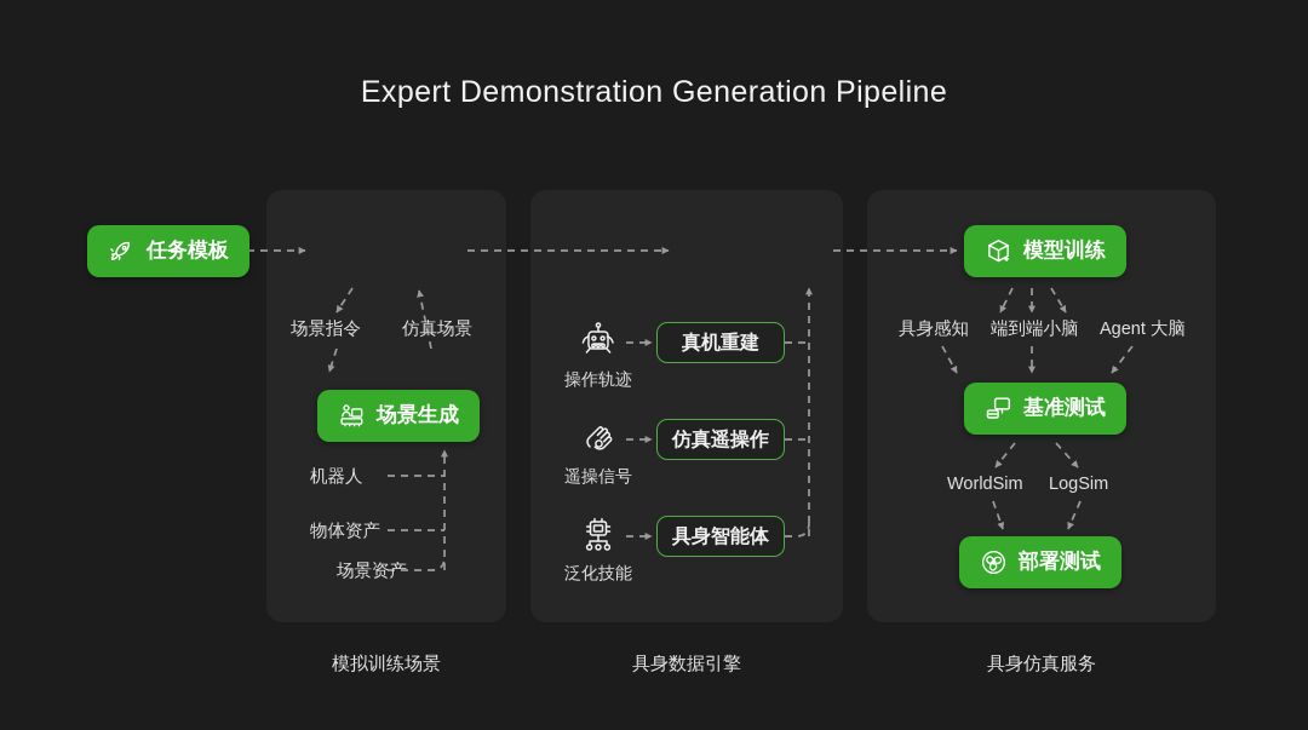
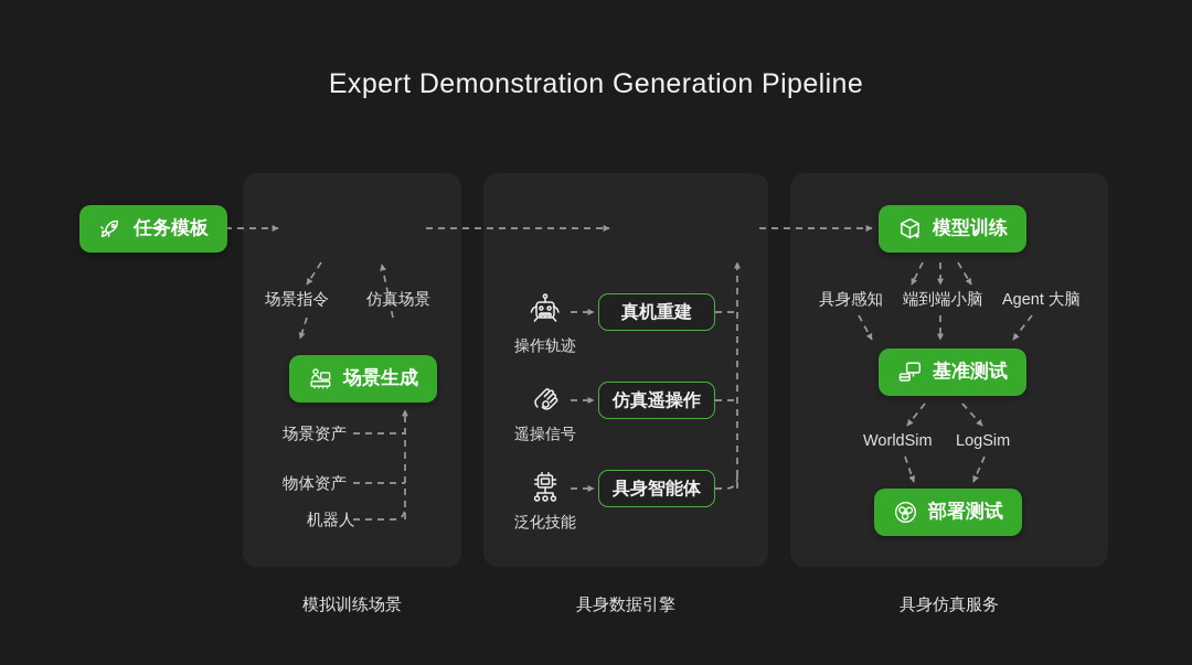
  Expert Demonstration Generation Pipeline
  模拟训练场景
  具身数据引擎
  具身仿真服务
  任务模板
  场景指令
  仿真场景
  场景生成
- 机器人
+ 场景资产
  物体资产
- 场景资产
+ 机器人
  操作轨迹
  真机重建
  遥操信号
  仿真遥操作
  泛化技能
  具身智能体
  模型训练
  具身感知
  端到端小脑
  Agent 大脑
  基准测试
  WorldSim
  LogSim
  部署测试
